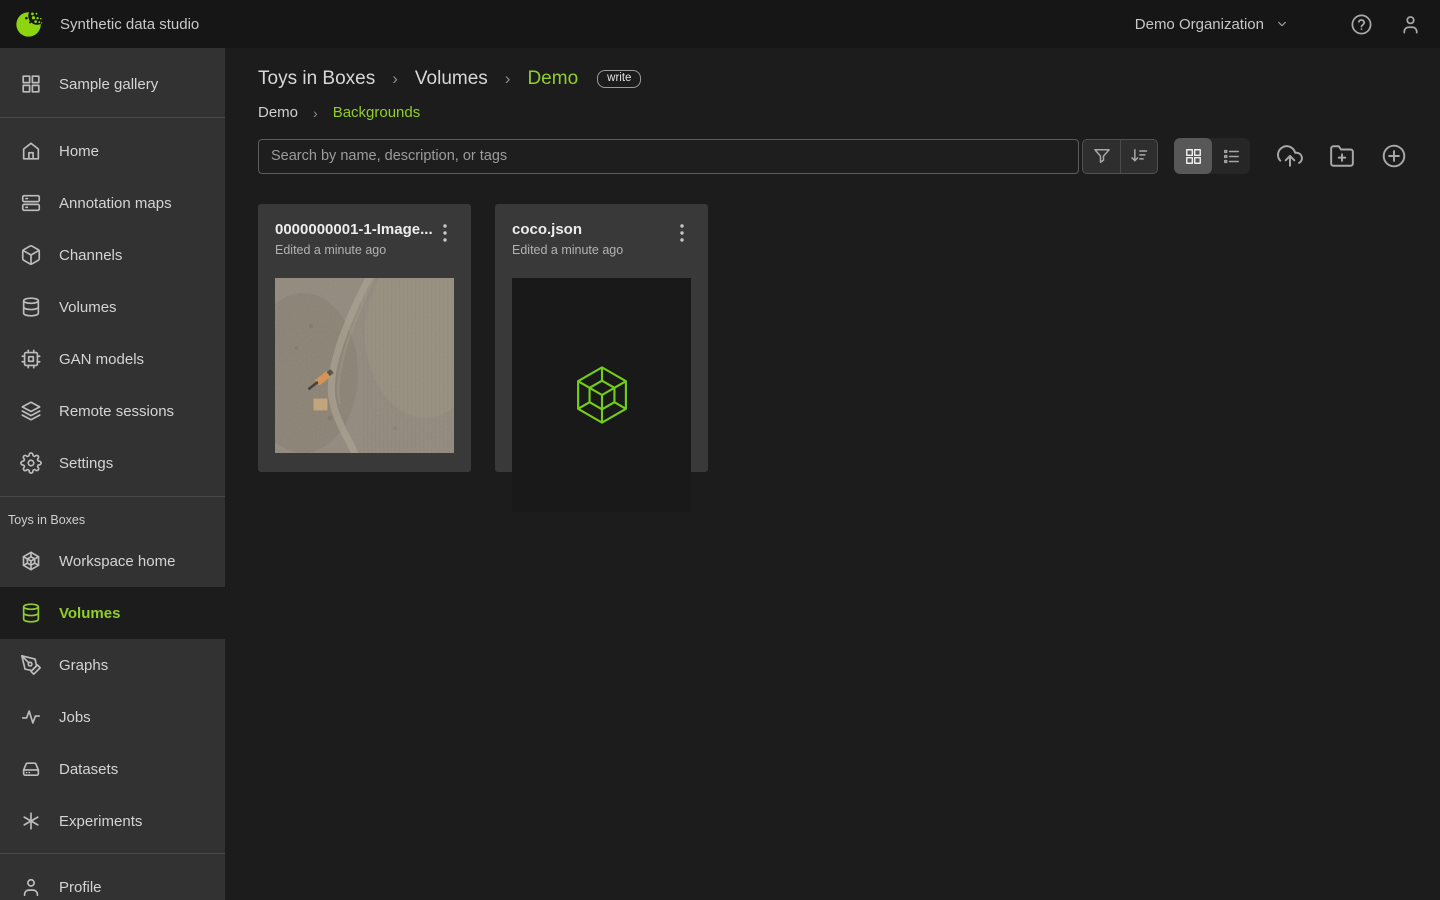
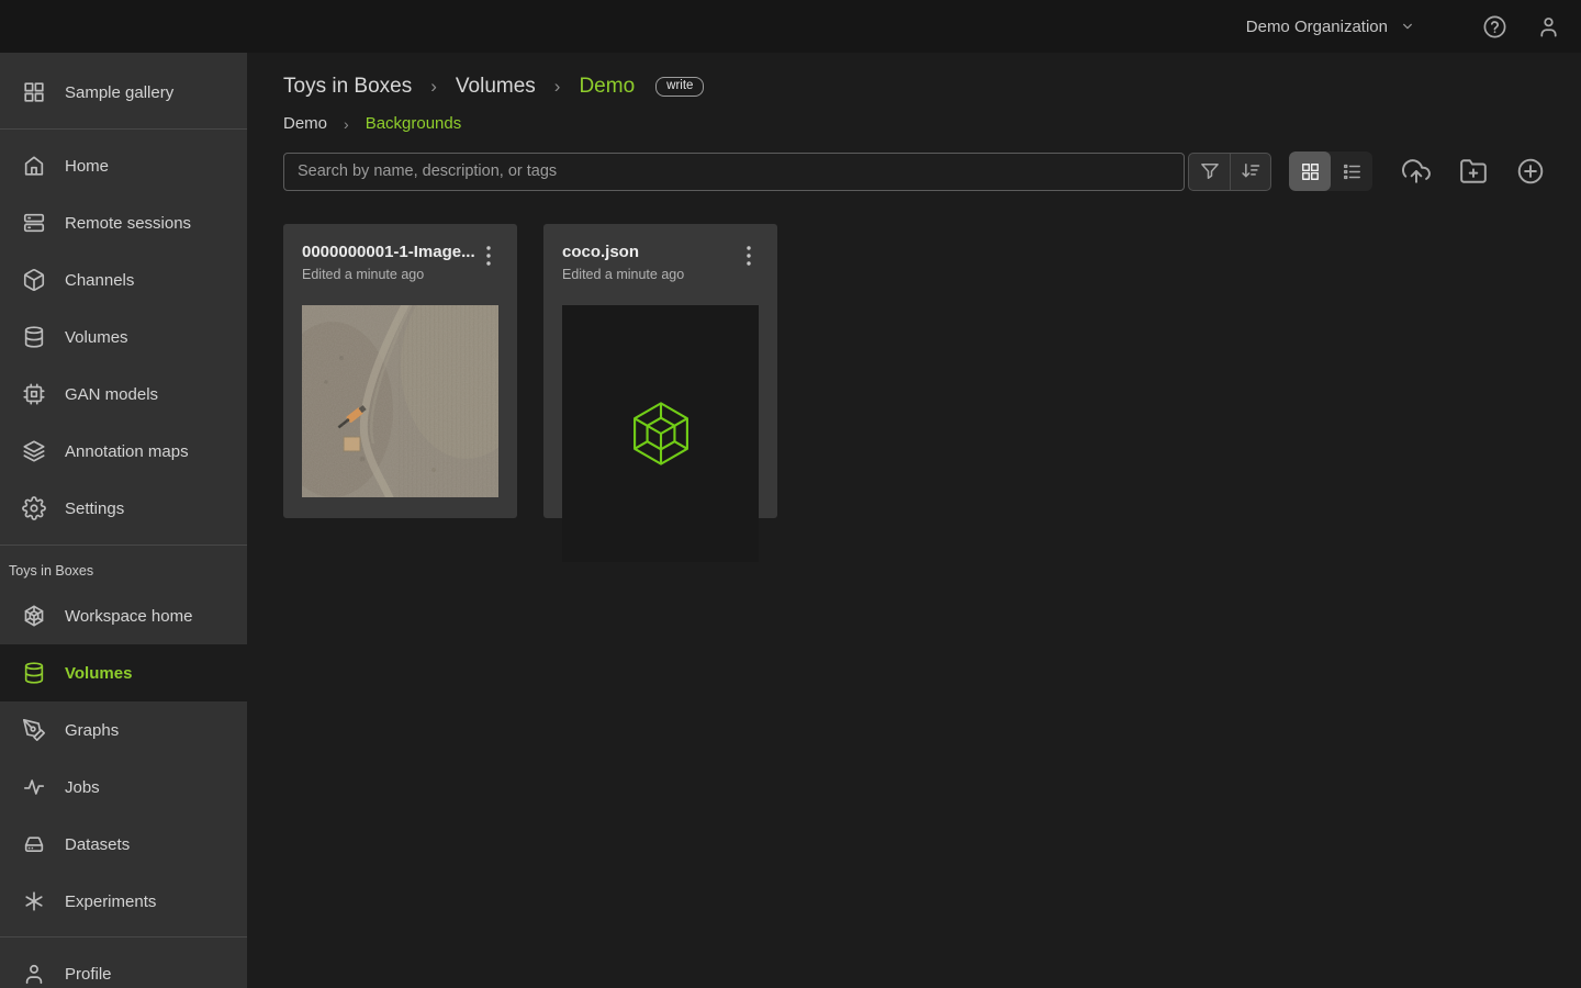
- Synthetic data studio
  Demo Organization
  Sample gallery
  Home
- Annotation maps
+ Remote sessions
  Channels
  Volumes
  GAN models
- Remote sessions
+ Annotation maps
  Settings
  Toys in Boxes
  Workspace home
  Volumes
  Graphs
  Jobs
  Datasets
  Experiments
  Profile
  Toys in Boxes
  ›
  Volumes
  ›
  Demo
  write
  Demo
  ›
  Backgrounds
  Search by name, description, or tags
  0000000001-1-Image...
  Edited a minute ago
  coco.json
  Edited a minute ago
